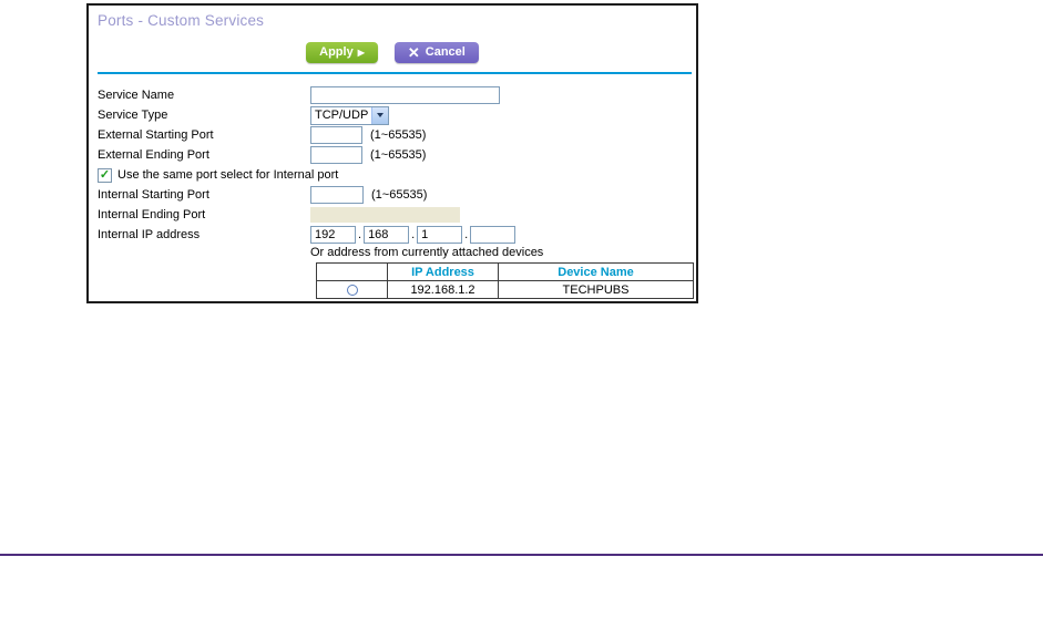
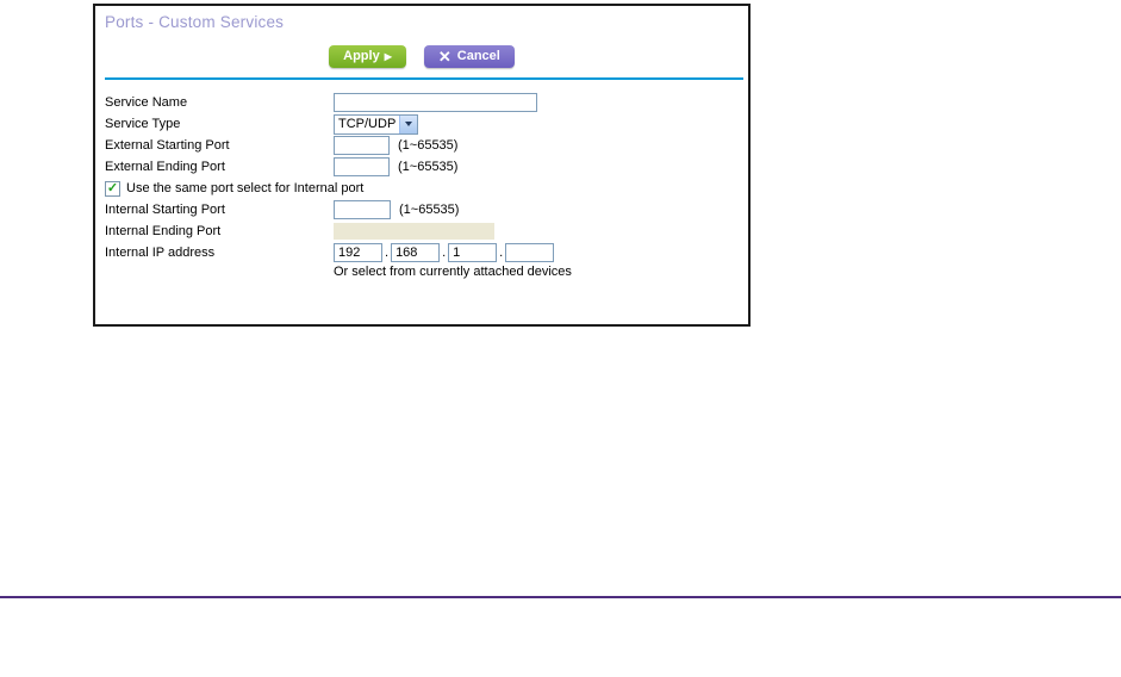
  Ports - Custom Services
  Apply
  ▶
  ✕
  Cancel
  Service Name
  Service Type
  TCP/UDP
  External Starting Port
  (1~65535)
  External Ending Port
  (1~65535)
  ✓
  Use the same port select for Internal port
  Internal Starting Port
  (1~65535)
  Internal Ending Port
  Internal IP address
  192
  .
  168
  .
  1
  .
- Or address from currently attached devices
+ Or select from currently attached devices
- 	IP Address	Device Name
- 	192.168.1.2	TECHPUBS
